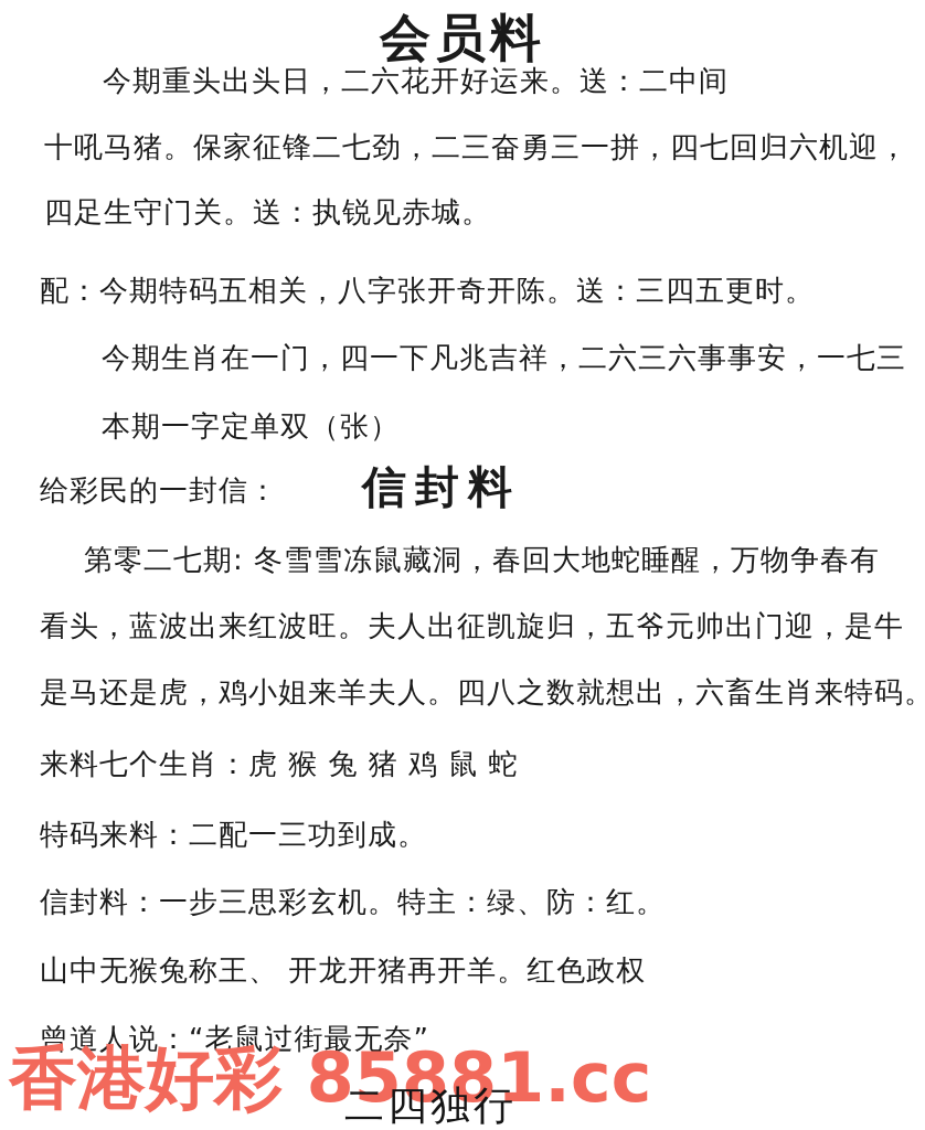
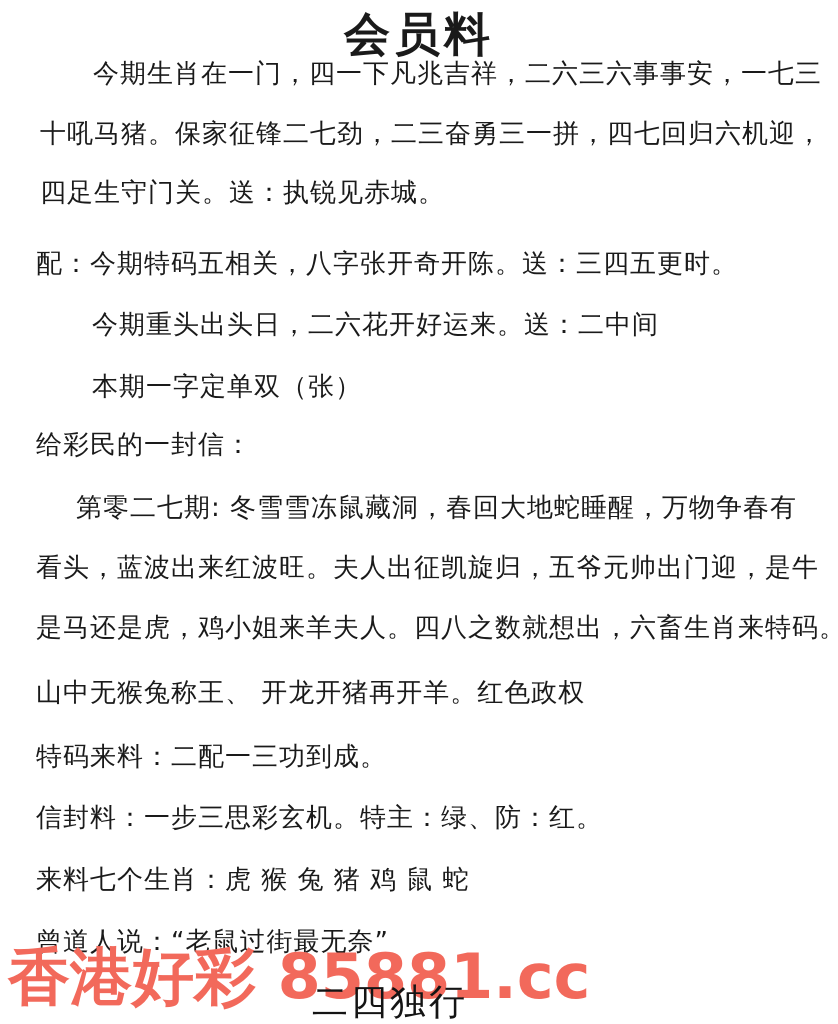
  会员料
- 今期重头出头日，二六花开好运来。送：二中间
+ 今期生肖在一门，四一下凡兆吉祥，二六三六事事安，一七三
  十吼马猪。保家征锋二七劲，二三奋勇三一拼，四七回归六机迎，
  四足生守门关。送：执锐见赤城。
  配：今期特码五相关，八字张开奇开陈。送：三四五更时。
- 今期生肖在一门，四一下凡兆吉祥，二六三六事事安，一七三
+ 今期重头出头日，二六花开好运来。送：二中间
  本期一字定单双（张）
  给彩民的一封信：
- 信封料
  第零二七期: 冬雪雪冻鼠藏洞，春回大地蛇睡醒，万物争春有
  看头，蓝波出来红波旺。夫人出征凯旋归，五爷元帅出门迎，是牛
  是马还是虎，鸡小姐来羊夫人。四八之数就想出，六畜生肖来特码。
- 来料七个生肖：虎 猴 兔 猪 鸡 鼠 蛇
+ 山中无猴兔称王、 开龙开猪再开羊。红色政权
  特码来料：二配一三功到成。
  信封料：一步三思彩玄机。特主：绿、防：红。
- 山中无猴兔称王、 开龙开猪再开羊。红色政权
+ 来料七个生肖：虎 猴 兔 猪 鸡 鼠 蛇
  曾道人说：“老鼠过街最无奈”
  香港好彩 85881.cc
  二四独行
